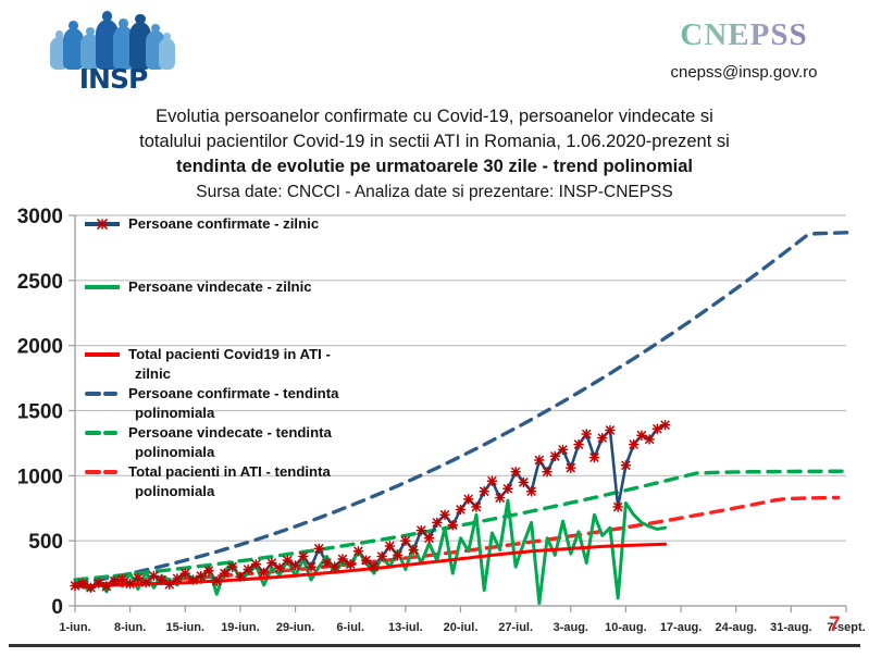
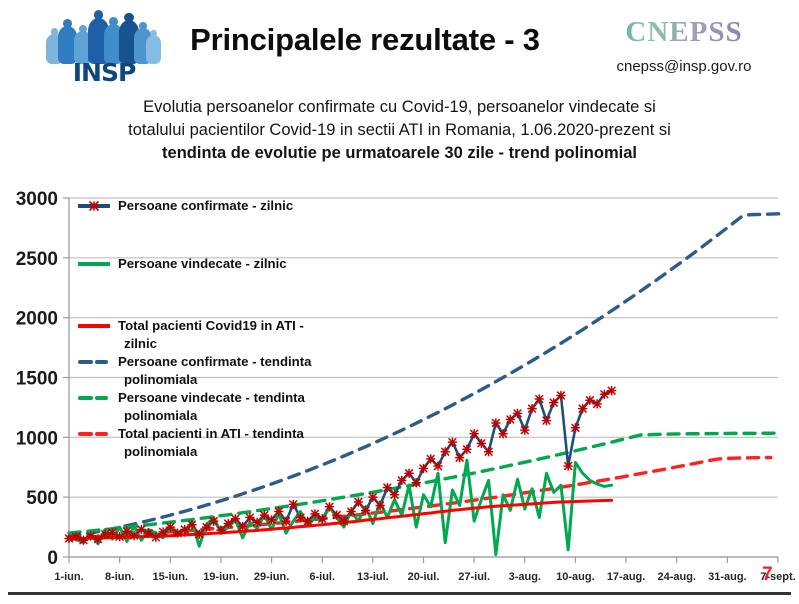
  INSP
+ Principalele rezultate - 3
  CNEPSS
  cnepss@insp.gov.ro
  Evolutia persoanelor confirmate cu Covid-19, persoanelor vindecate si
  totalului pacientilor Covid-19 in sectii ATI in Romania, 1.06.2020-prezent si
  tendinta de evolutie pe urmatoarele 30 zile - trend polinomial
- Sursa date: CNCCI - Analiza date si prezentare: INSP-CNEPSS
  0
  500
  1000
  1500
  2000
  2500
  3000
  1-iun.
  8-iun.
  15-iun.
  19-iun.
  29-iun.
  6-iul.
  13-iul.
  20-iul.
  27-iul.
  3-aug.
  10-aug.
  17-aug.
  24-aug.
  31-aug.
  7-sept.
  Persoane confirmate - zilnic
  Persoane vindecate - zilnic
  Total pacienti Covid19 in ATI -
  zilnic
  Persoane confirmate - tendinta
  polinomiala
  Persoane vindecate - tendinta
  polinomiala
  Total pacienti in ATI - tendinta
  polinomiala
  7
